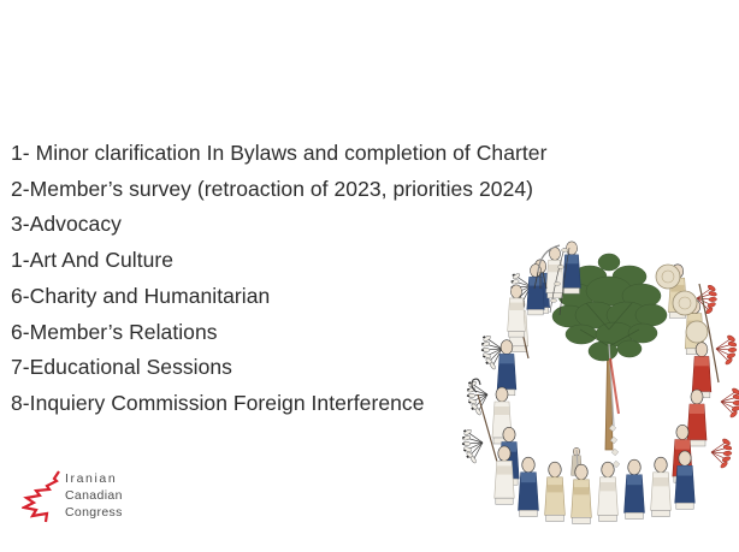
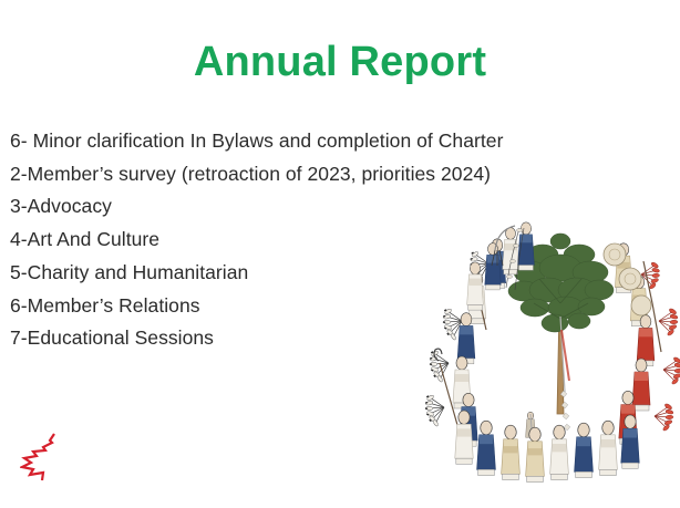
+ Annual Report
- 1- Minor clarification In Bylaws and completion of Charter
+ 6- Minor clarification In Bylaws and completion of Charter
  2-Member’s survey (retroaction of 2023, priorities 2024)
  3-Advocacy
- 1-Art And Culture
+ 4-Art And Culture
- 6-Charity and Humanitarian
+ 5-Charity and Humanitarian
  6-Member’s Relations
  7-Educational Sessions
- 8-Inquiery Commission Foreign Interference
- Iranian
- Canadian
- Congress
